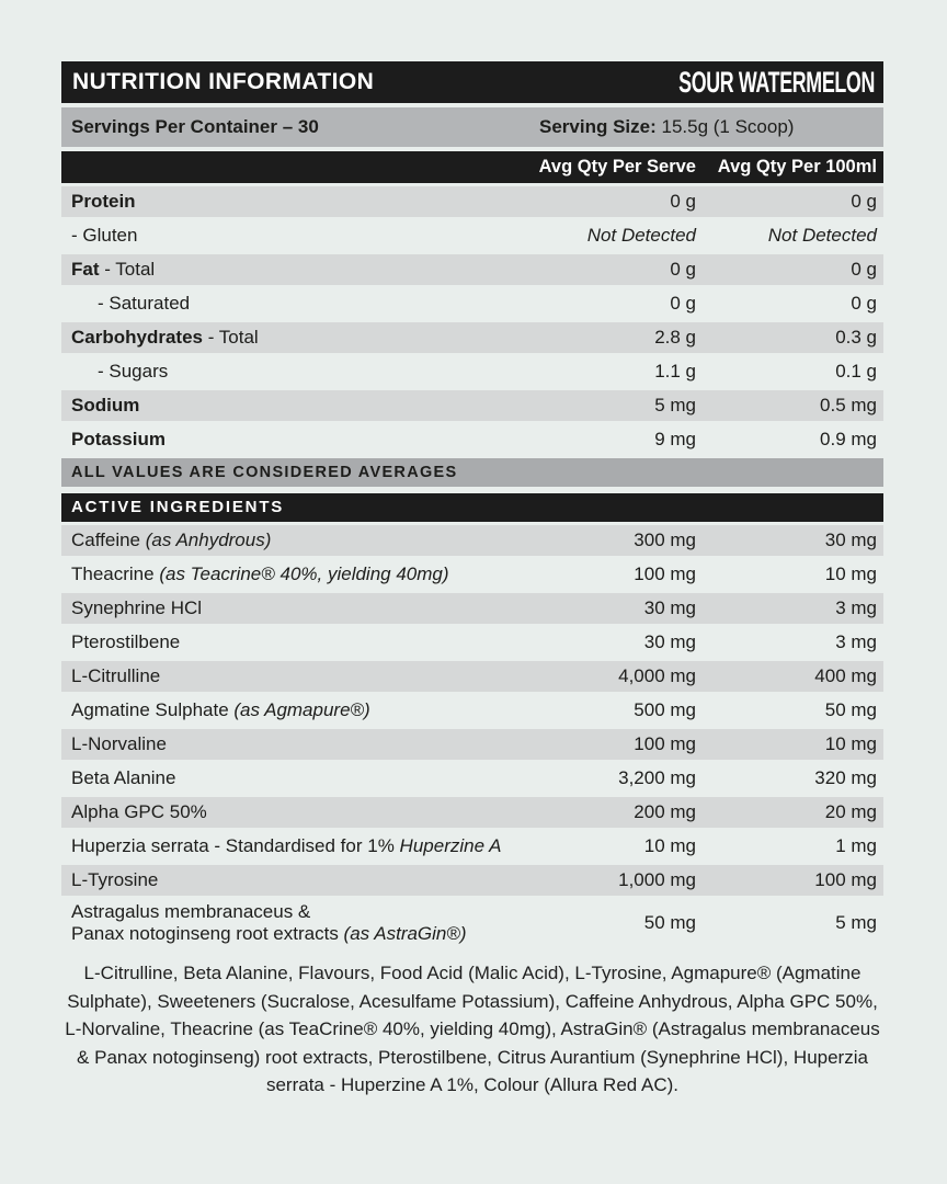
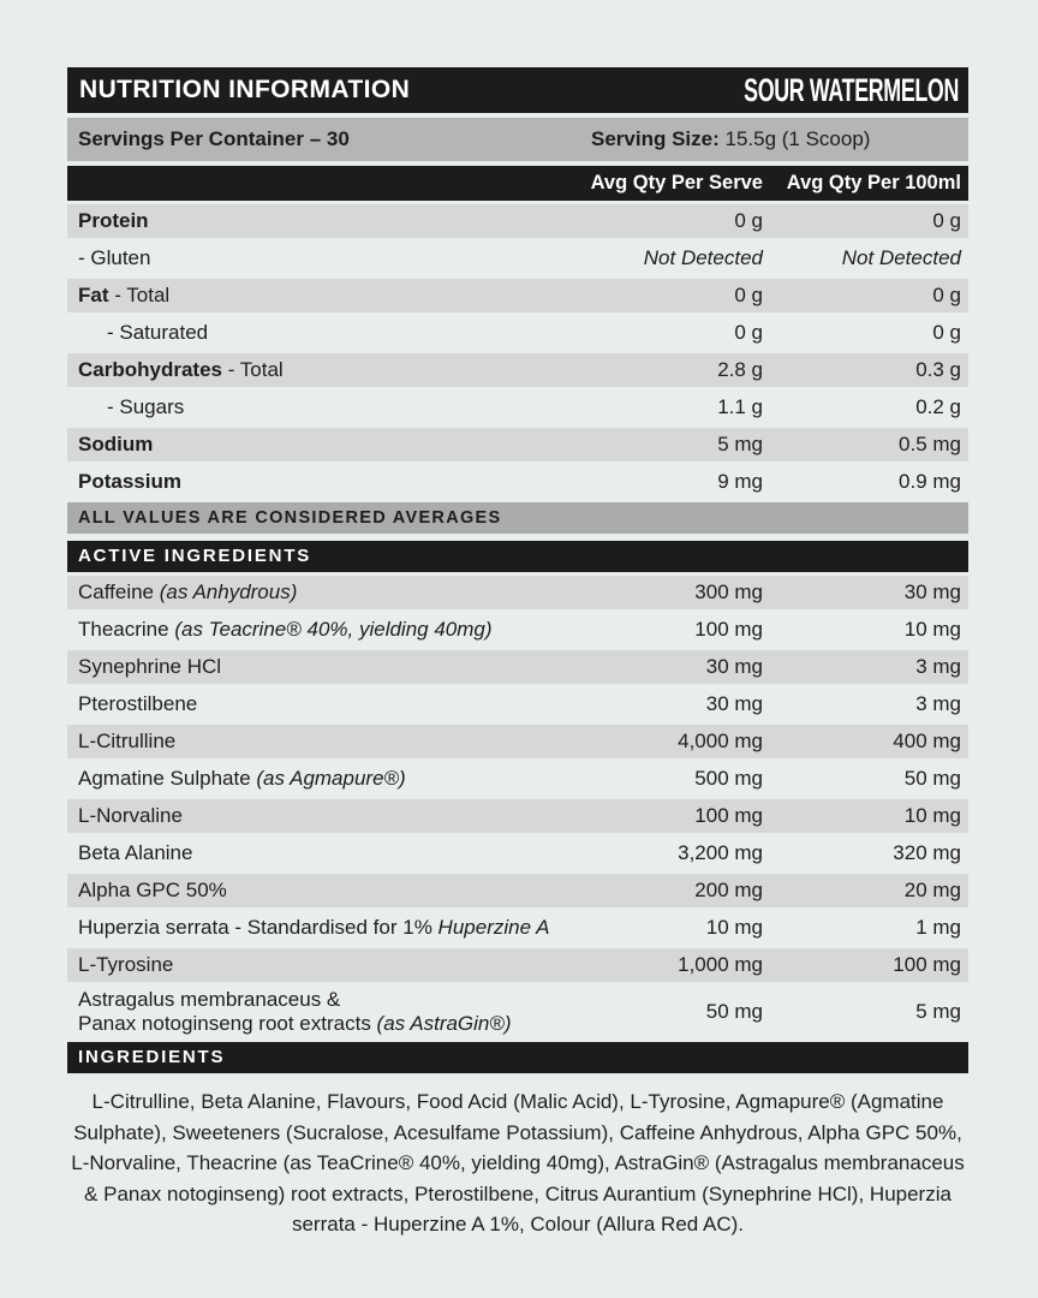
  NUTRITION INFORMATION
  SOUR WATERMELON
  Servings Per Container – 30
  Serving Size: 15.5g (1 Scoop)
  Avg Qty Per Serve
  Avg Qty Per 100ml
  Protein
  0 g
  0 g
  - Gluten
  Not Detected
  Not Detected
  Fat - Total
  0 g
  0 g
  - Saturated
  0 g
  0 g
  Carbohydrates - Total
  2.8 g
  0.3 g
  - Sugars
  1.1 g
- 0.1 g
+ 0.2 g
  Sodium
  5 mg
  0.5 mg
  Potassium
  9 mg
  0.9 mg
  ALL VALUES ARE CONSIDERED AVERAGES
  ACTIVE INGREDIENTS
  Caffeine (as Anhydrous)
  300 mg
  30 mg
  Theacrine (as Teacrine® 40%, yielding 40mg)
  100 mg
  10 mg
  Synephrine HCl
  30 mg
  3 mg
  Pterostilbene
  30 mg
  3 mg
  L-Citrulline
  4,000 mg
  400 mg
  Agmatine Sulphate (as Agmapure®)
  500 mg
  50 mg
  L-Norvaline
  100 mg
  10 mg
  Beta Alanine
  3,200 mg
  320 mg
  Alpha GPC 50%
  200 mg
  20 mg
  Huperzia serrata - Standardised for 1% Huperzine A
  10 mg
  1 mg
  L-Tyrosine
  1,000 mg
  100 mg
  Astragalus membranaceus &
  Panax notoginseng root extracts (as AstraGin®)
  50 mg
  5 mg
+ INGREDIENTS
  L-Citrulline, Beta Alanine, Flavours, Food Acid (Malic Acid), L-Tyrosine, Agmapure® (Agmatine Sulphate), Sweeteners (Sucralose, Acesulfame Potassium), Caffeine Anhydrous, Alpha GPC 50%, L-Norvaline, Theacrine (as TeaCrine® 40%, yielding 40mg), AstraGin® (Astragalus membranaceus & Panax notoginseng) root extracts, Pterostilbene, Citrus Aurantium (Synephrine HCl), Huperzia serrata - Huperzine A 1%, Colour (Allura Red AC).
